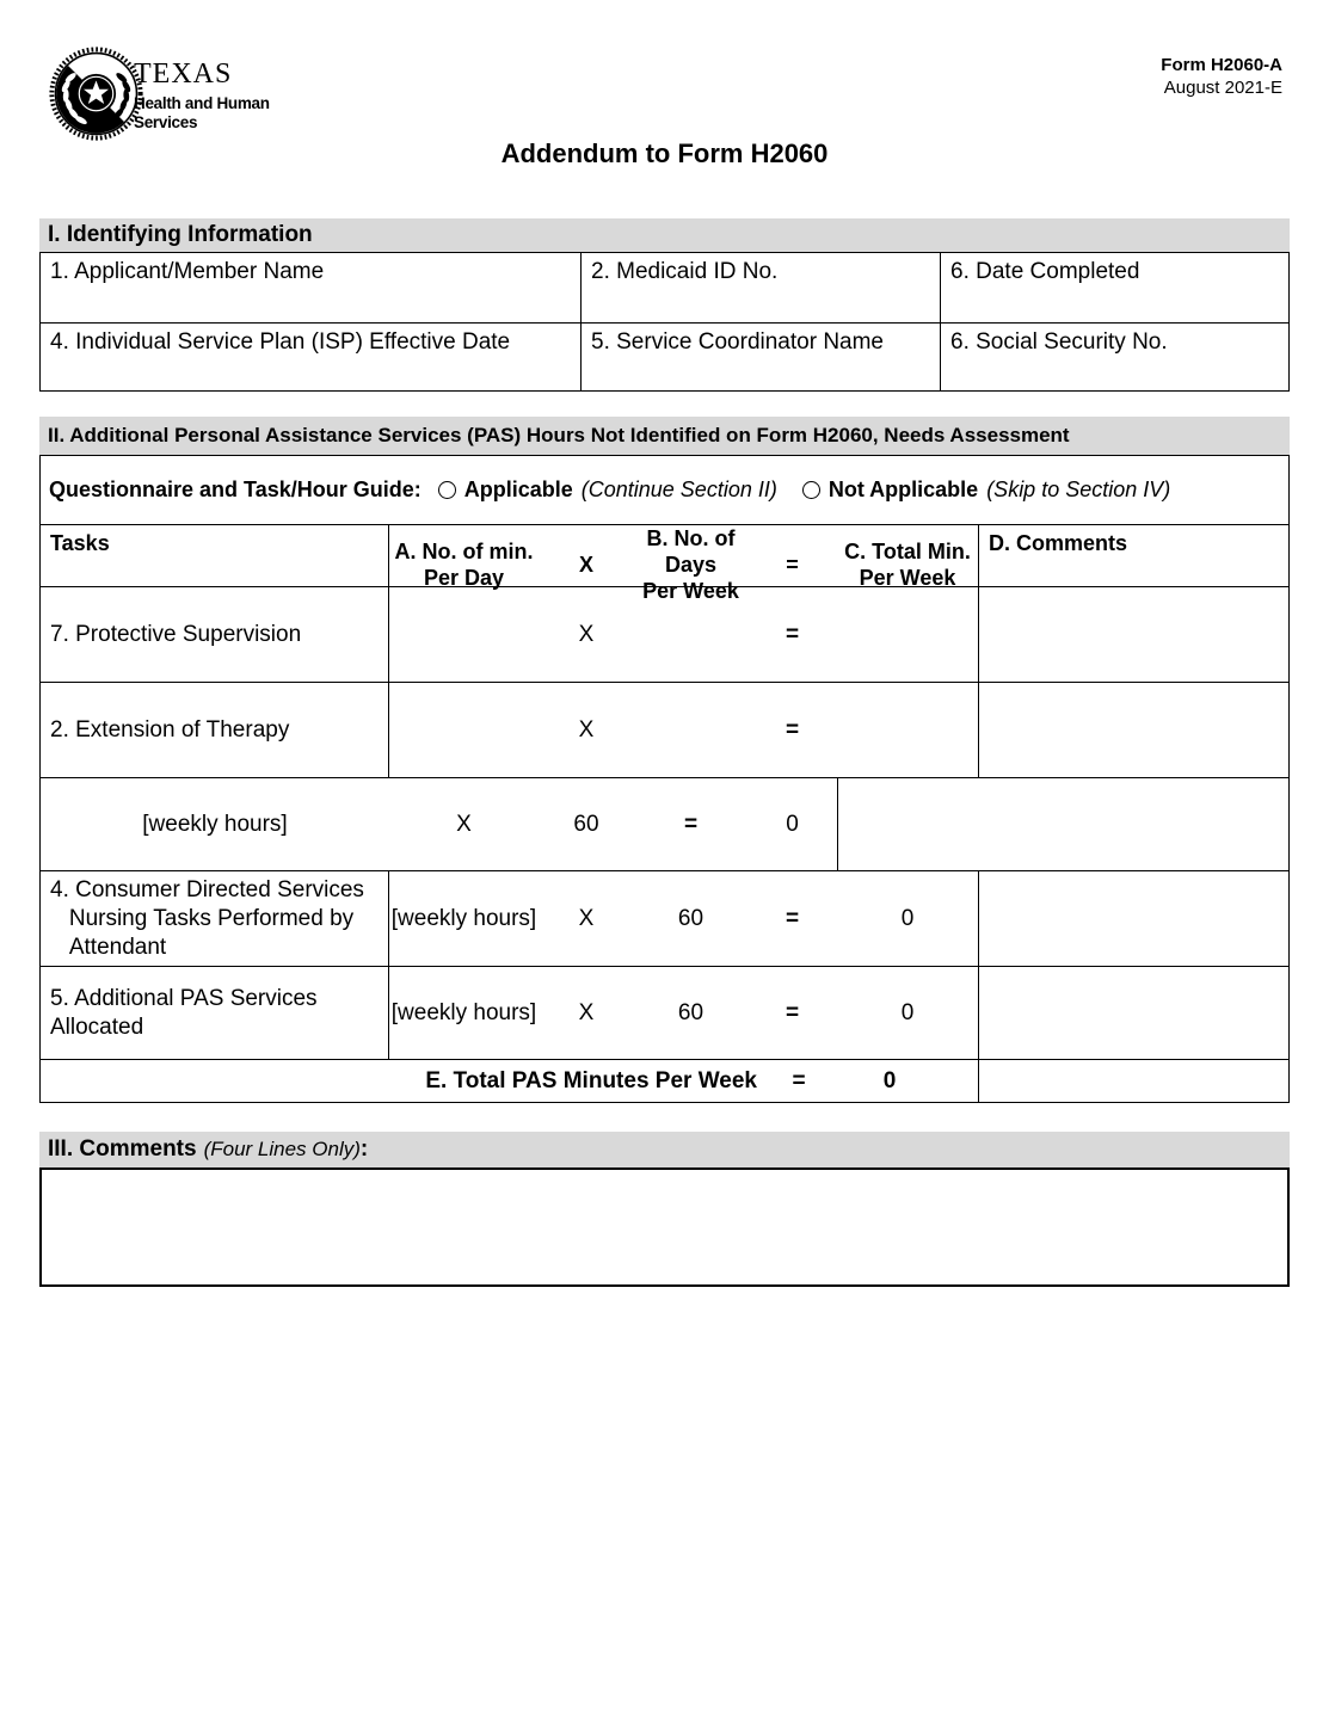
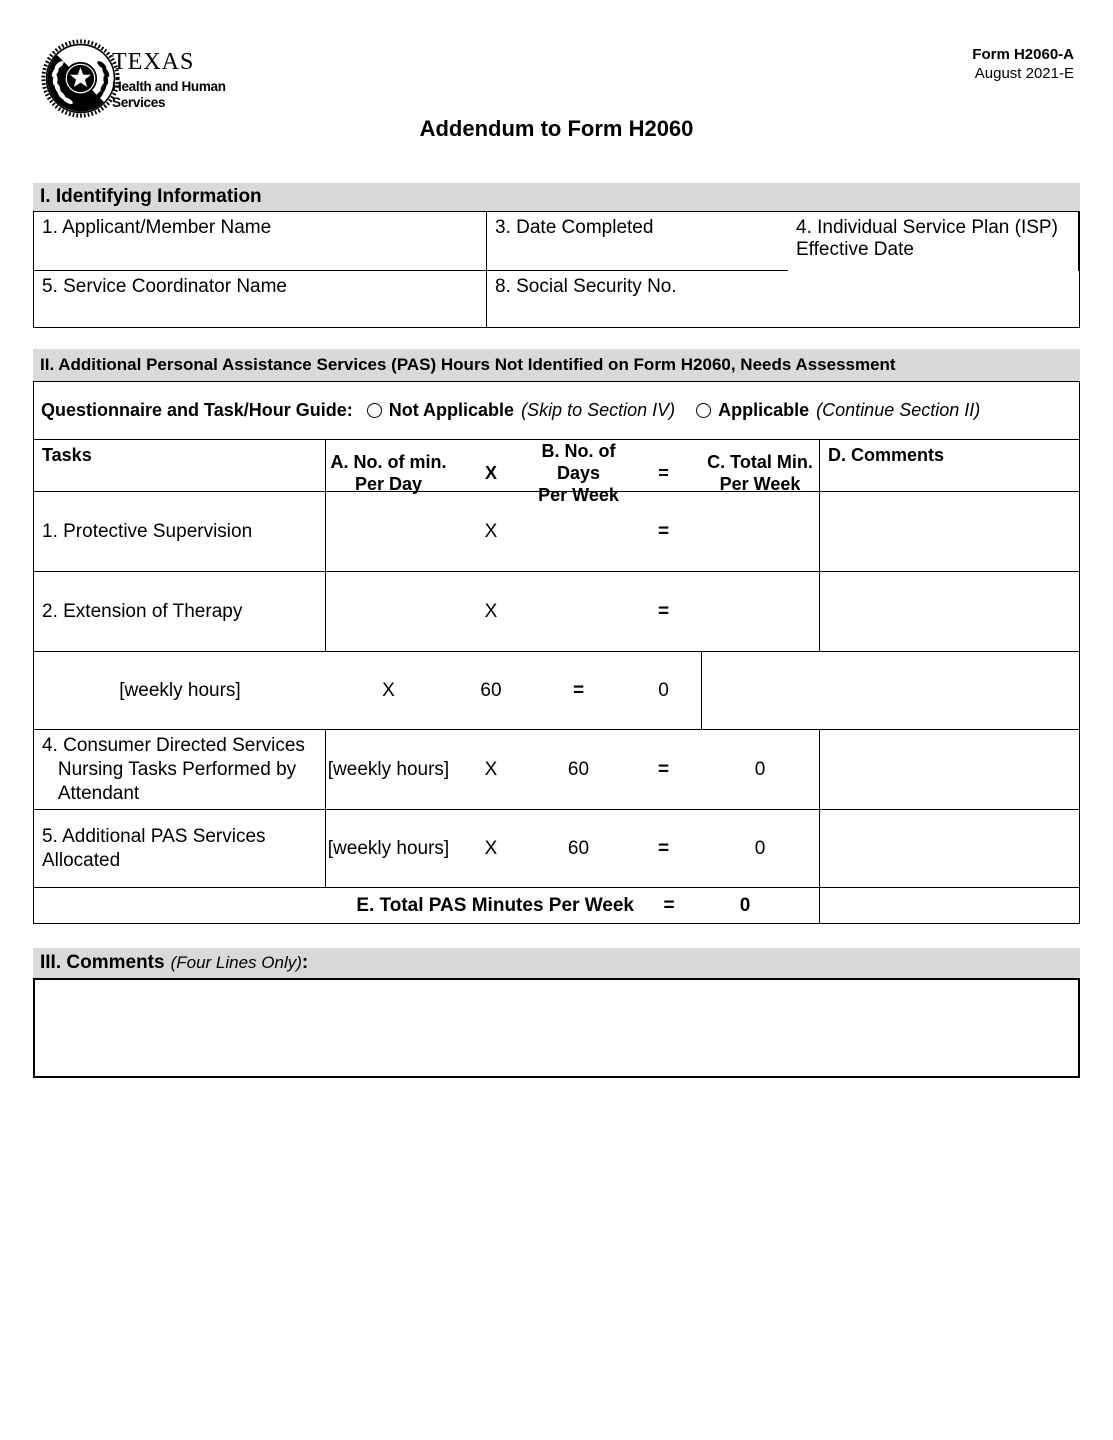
  TEXAS
  Health and Human
  Services
  Form H2060-A
  August 2021-E
  Addendum to Form H2060
  I. Identifying Information
  1. Applicant/Member Name
- 2. Medicaid ID No.
- 6. Date Completed
+ 3. Date Completed
  4. Individual Service Plan (ISP) Effective Date
  5. Service Coordinator Name
- 6. Social Security No.
+ 8. Social Security No.
  II. Additional Personal Assistance Services (PAS) Hours Not Identified on Form H2060, Needs Assessment
  Questionnaire and Task/Hour Guide:
- Applicable
+ Not Applicable
- (Continue Section II)
+ (Skip to Section IV)
- Not Applicable
+ Applicable
- (Skip to Section IV)
+ (Continue Section II)
  Tasks
  A. No. of min.
  Per Day
  X
  B. No. of Days
  Per Week
  =
  C. Total Min.
  Per Week
  D. Comments
- 7. Protective Supervision
+ 1. Protective Supervision
  X
  =
  2. Extension of Therapy
  X
  =
  [weekly hours]
  X
  60
  =
  0
  4. Consumer Directed Services
  Nursing Tasks Performed by
  Attendant
  [weekly hours]
  X
  60
  =
  0
  5. Additional PAS Services
  Allocated
  [weekly hours]
  X
  60
  =
  0
  E. Total PAS Minutes Per Week
  =
  0
  III. Comments
  (Four Lines Only)
  :
